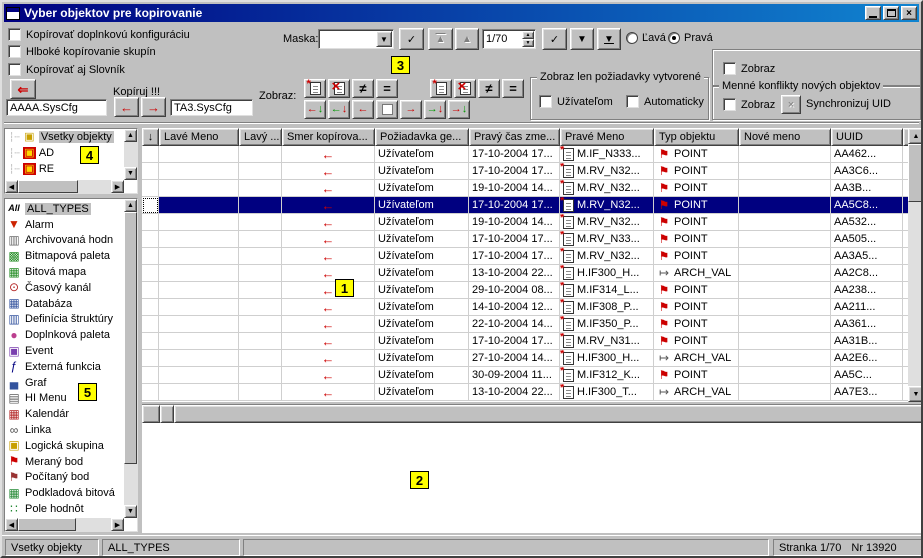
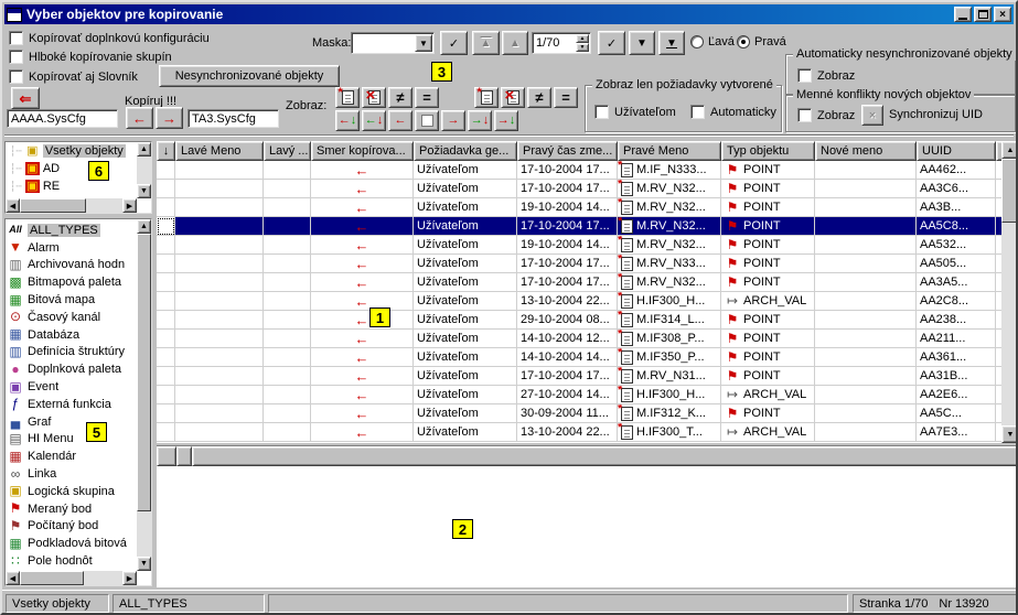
  Vyber objektov pre kopirovanie
  ×
  Kopírovať doplnkovú konfiguráciu
  Hlboké kopírovanie skupín
  Kopírovať aj Slovník
+ Nesynchronizované objekty
  Maska:
  ▼
  ✓
  ▲
  ▲
  1/70
  ✓
  ▼
  ▼
  Ľavá
  Pravá
+ Automaticky nesynchronizované objekty
  Zobraz
  Menné konflikty nových objektov
  Zobraz
  ×
  Synchronizuj UID
  Zobraz len požiadavky vytvorené
  Užívateľom
  Automaticky
  ⇐
  AAAA.SysCfg
  Kopíruj !!!
  ←
  →
  TA3.SysCfg
  Zobraz:
  *
  ×
  ≠
  =
  *
  ×
  ≠
  =
  ←
  ↓
  ←
  ↓
  ←
  →
  →
  ↓
  →
  ↓
  ┆┄
  ▣
  Vsetky objekty
  ┆┄
  ▣
  AD
  ┆┄
  ▣
  RE
  All
  ALL_TYPES
  ▼
  Alarm
  ▥
  Archivovaná hodn
  ▩
  Bitmapová paleta
  ▦
  Bitová mapa
  ⊙
  Časový kanál
  ▦
  Databáza
  ▥
  Definícia štruktúry
  ●
  Doplnková paleta
  ▣
  Event
  ƒ
  Externá funkcia
  ▄
  Graf
  ▤
  HI Menu
  ▦
  Kalendár
  ∞
  Linka
  ▣
  Logická skupina
  ⚑
  Meraný bod
  ⚑
  Počítaný bod
  ▦
  Podkladová bitová
  ∷
  Pole hodnôt
  ↓
  Lavé Meno
  Lavý ...
  Smer kopírova...
  Požiadavka ge...
  Pravý čas zme...
  Pravé Meno
  Typ objektu
  Nové meno
  UUID
  ←
  Užívateľom
  17-10-2004 17...
  *
  M.IF_N333...
  ⚑
  POINT
  AA462...
  ←
  Užívateľom
  17-10-2004 17...
  *
  M.RV_N32...
  ⚑
  POINT
  AA3C6...
  ←
  Užívateľom
  19-10-2004 14...
  *
  M.RV_N32...
  ⚑
  POINT
  AA3B...
  ←
  Užívateľom
  17-10-2004 17...
  *
  M.RV_N32...
  ⚑
  POINT
  AA5C8...
  ←
  Užívateľom
  19-10-2004 14...
  *
  M.RV_N32...
  ⚑
  POINT
  AA532...
  ←
  Užívateľom
  17-10-2004 17...
  *
  M.RV_N33...
  ⚑
  POINT
  AA505...
  ←
  Užívateľom
  17-10-2004 17...
  *
  M.RV_N32...
  ⚑
  POINT
  AA3A5...
  ←
  Užívateľom
  13-10-2004 22...
  *
  H.IF300_H...
  ↦
  ARCH_VAL
  AA2C8...
  ←
  Užívateľom
  29-10-2004 08...
  *
  M.IF314_L...
  ⚑
  POINT
  AA238...
  ←
  Užívateľom
  14-10-2004 12...
  *
  M.IF308_P...
  ⚑
  POINT
  AA211...
  ←
  Užívateľom
- 22-10-2004 14...
+ 14-10-2004 14...
  *
  M.IF350_P...
  ⚑
  POINT
  AA361...
  ←
  Užívateľom
  17-10-2004 17...
  *
  M.RV_N31...
  ⚑
  POINT
  AA31B...
  ←
  Užívateľom
  27-10-2004 14...
  *
  H.IF300_H...
  ↦
  ARCH_VAL
  AA2E6...
  ←
  Užívateľom
  30-09-2004 11...
  *
  M.IF312_K...
  ⚑
  POINT
  AA5C...
  ←
  Užívateľom
  13-10-2004 22...
  *
  H.IF300_T...
  ↦
  ARCH_VAL
  AA7E3...
  Vsetky objekty
  ALL_TYPES
  Stranka 1/70
  Nr 13920
  1
  2
  3
- 4
+ 6
  5
